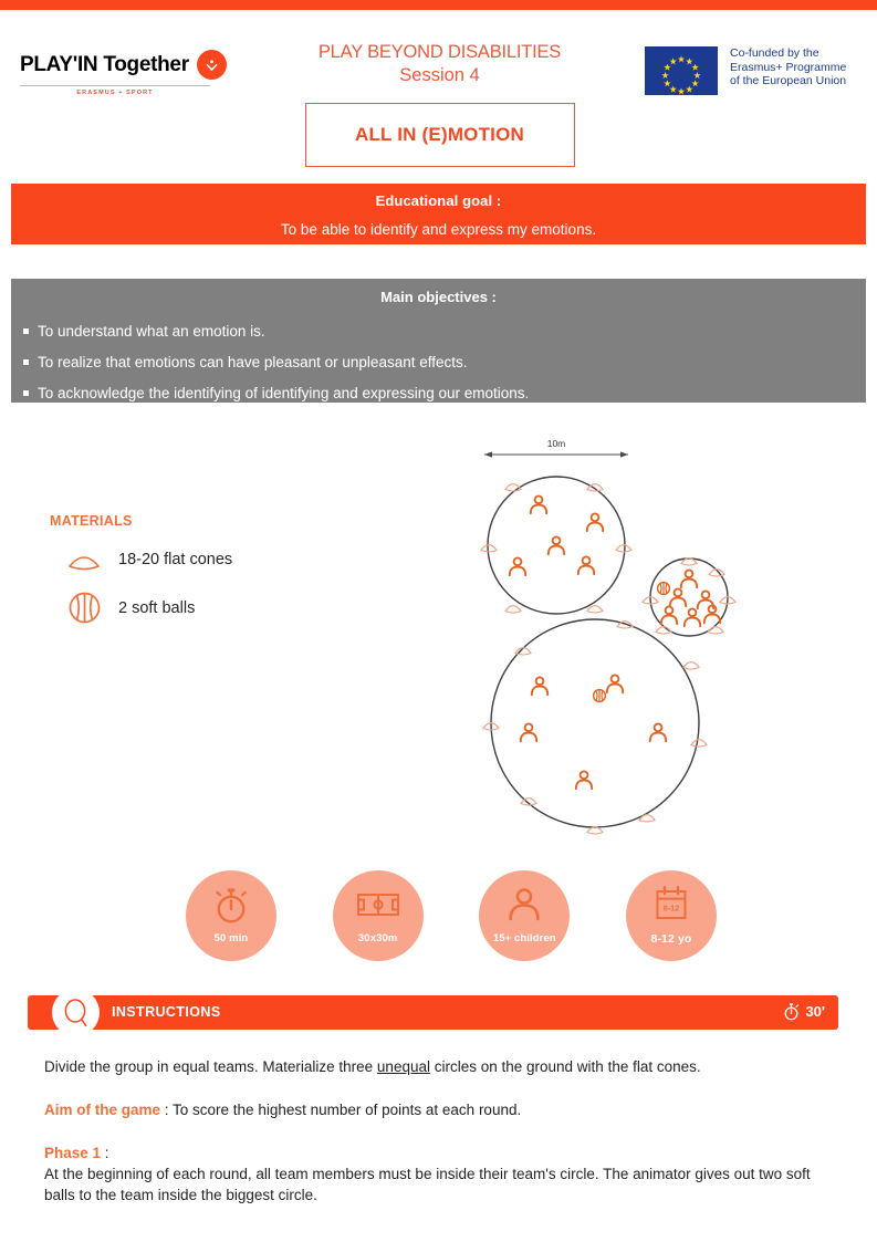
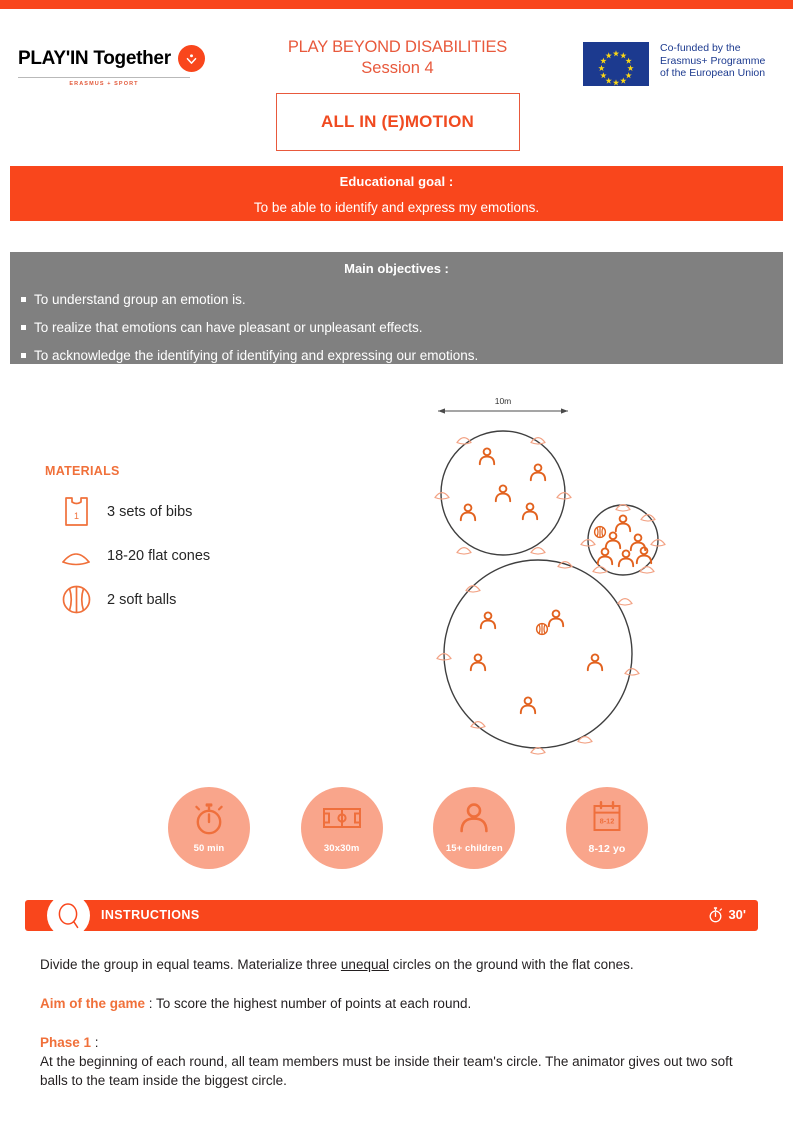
  PLAY'IN Together
  PLAY BEYOND DISABILITIES
  Session 4
  ALL IN (E)MOTION
  Co-funded by the
  Erasmus+ Programme
  of the European Union
  Educational goal :
  To be able to identify and express my emotions.
  Main objectives :
- To understand what an emotion is.
+ To understand group an emotion is.
  To realize that emotions can have pleasant or unpleasant effects.
  To acknowledge the identifying of identifying and expressing our emotions.
  MATERIALS
+ 1
+ 3 sets of bibs
  18-20 flat cones
  2 soft balls
  10m
  50 min
  30x30m
  15+ children
  8-12
  8-12 yo
  INSTRUCTIONS
  30'
  Divide the group in equal teams. Materialize three unequal circles on the ground with the flat cones.
  Aim of the game : To score the highest number of points at each round.
  Phase 1 :
  At the beginning of each round, all team members must be inside their team's circle. The animator gives out two soft balls to the team inside the biggest circle.
